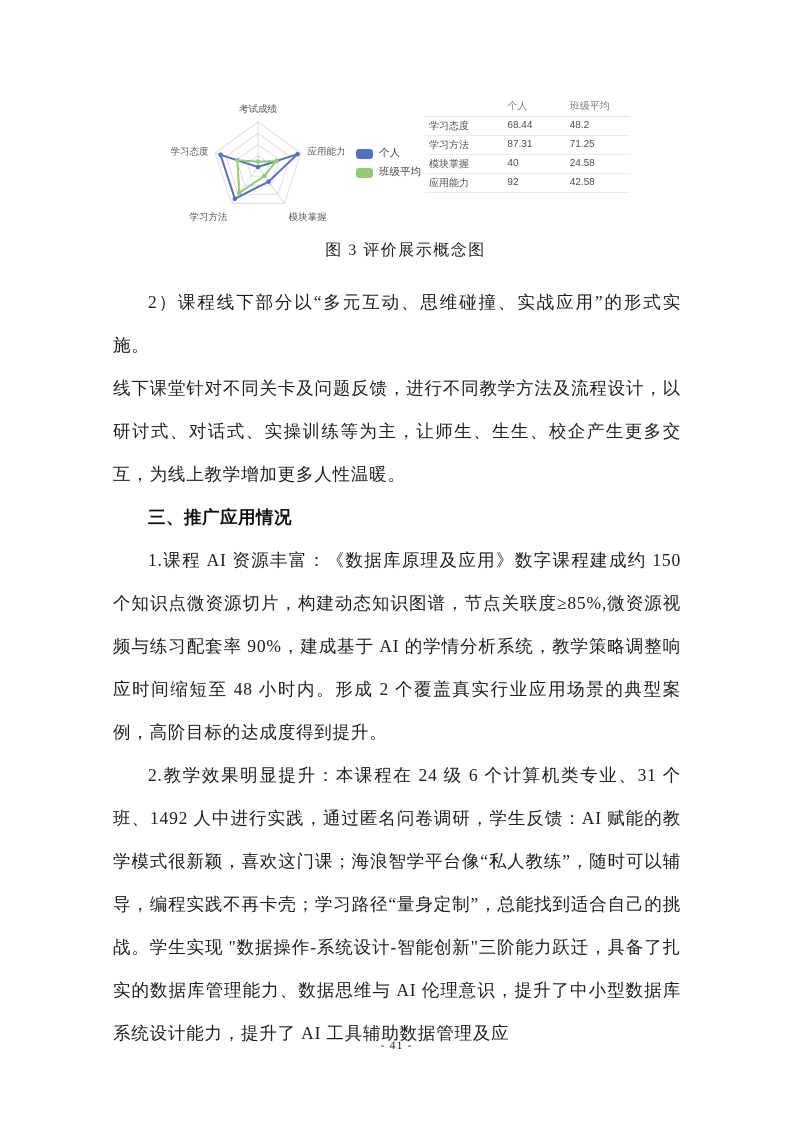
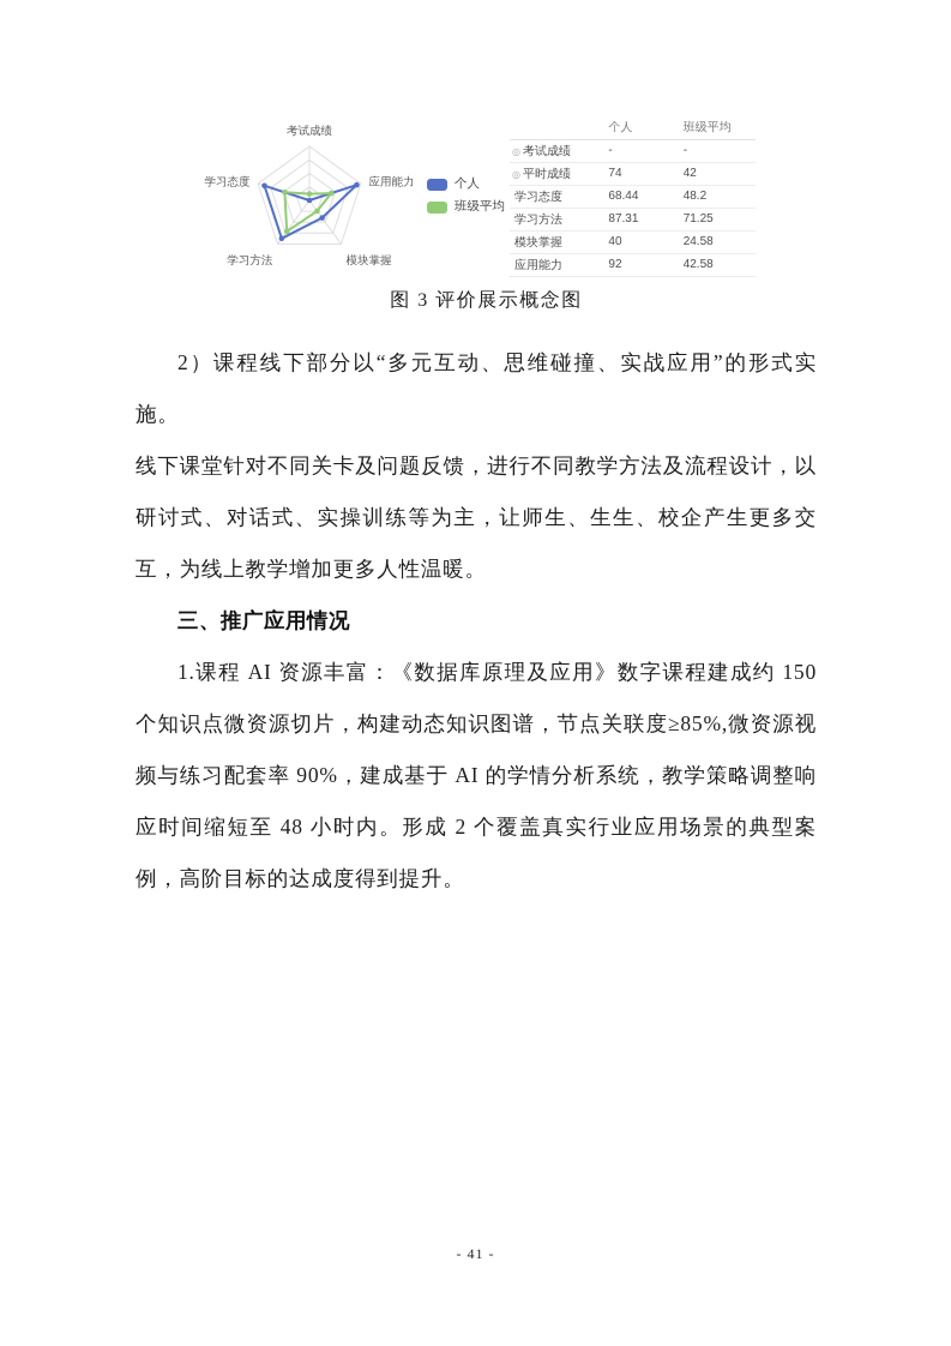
  考试成绩
  应用能力
  模块掌握
  学习方法
  学习态度
  个人
  班级平均
  	个人	班级平均
+ ◎ 考试成绩	-	-
+ ◎ 平时成绩	74	42
  学习态度	68.44	48.2
  学习方法	87.31	71.25
  模块掌握	40	24.58
  应用能力	92	42.58
  图 3 评价展示概念图
  2）课程线下部分以“多元互动、思维碰撞、实战应用”的形式实施。
  线下课堂针对不同关卡及问题反馈，进行不同教学方法及流程设计，以研讨式、对话式、实操训练等为主，让师生、生生、校企产生更多交互，为线上教学增加更多人性温暖。
  三、推广应用情况
  1.课程 AI 资源丰富：《数据库原理及应用》数字课程建成约 150 个知识点微资源切片，构建动态知识图谱，节点关联度≥85%,微资源视频与练习配套率 90%，建成基于 AI 的学情分析系统，教学策略调整响应时间缩短至 48 小时内。形成 2 个覆盖真实行业应用场景的典型案例，高阶目标的达成度得到提升。
- 2.教学效果明显提升：本课程在 24 级 6 个计算机类专业、31 个班、1492 人中进行实践，通过匿名问卷调研，学生反馈：AI 赋能的教学模式很新颖，喜欢这门课；海浪智学平台像“私人教练”，随时可以辅导，编程实践不再卡壳；学习路径“量身定制”，总能找到适合自己的挑战。学生实现 "数据操作-系统设计-智能创新"三阶能力跃迁，具备了扎实的数据库管理能力、数据思维与 AI 伦理意识，提升了中小型数据库系统设计能力，提升了 AI 工具辅助数据管理及应
  - 41 -
